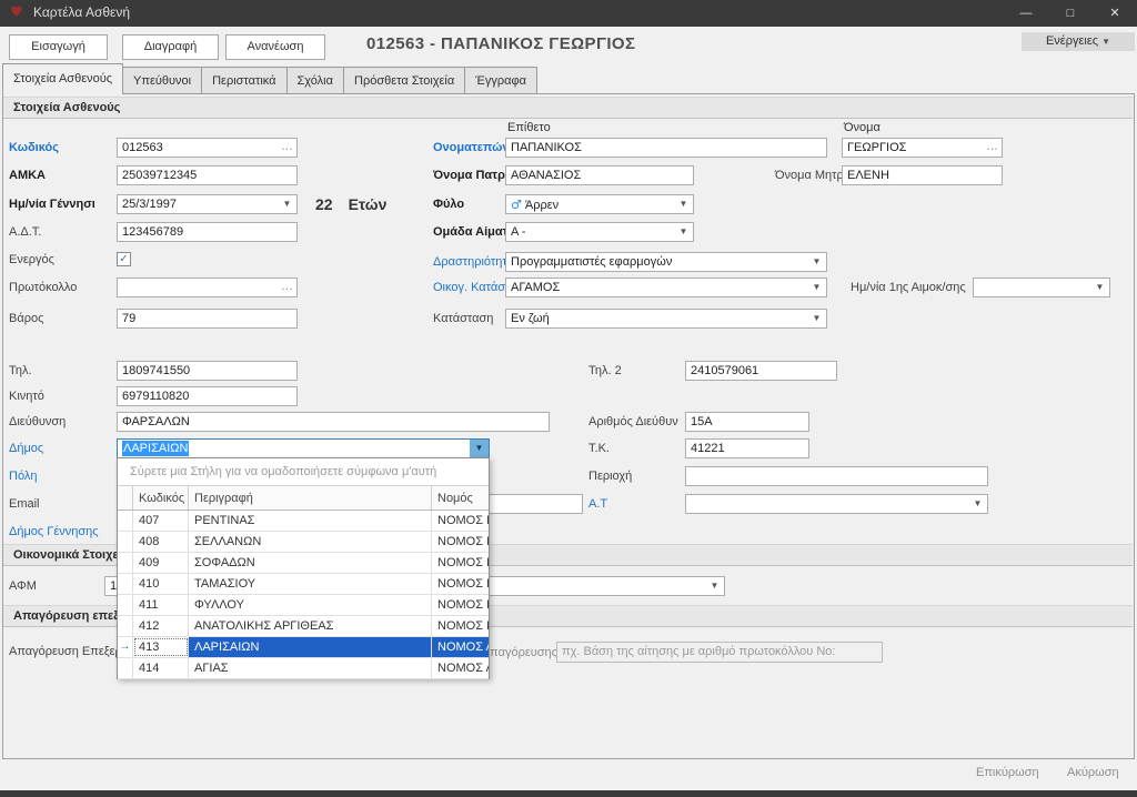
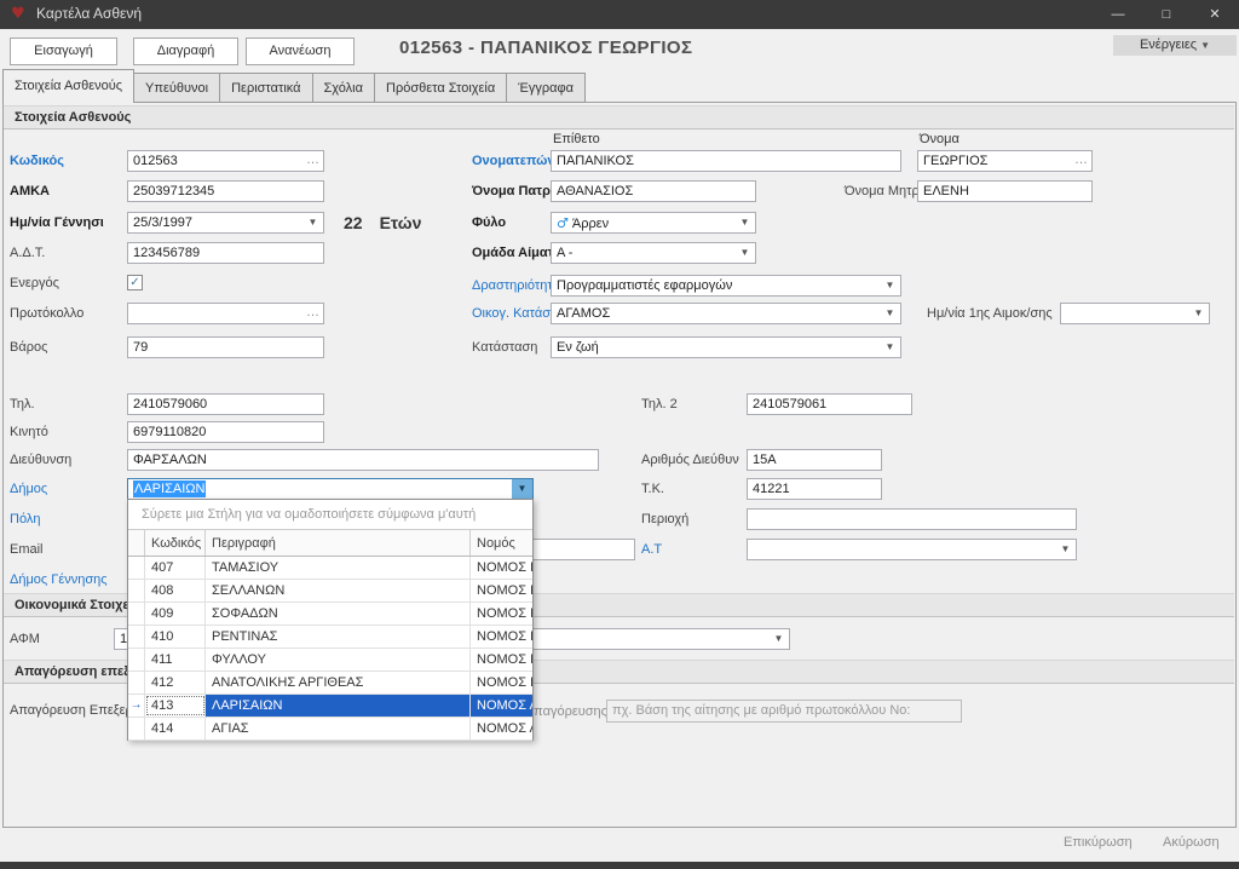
  ♥
  Καρτέλα Ασθενή
  —
  □
  ✕
  Εισαγωγή
  Διαγραφή
  Ανανέωση
  012563 - ΠΑΠΑΝΙΚΟΣ ΓΕΩΡΓΙΟΣ
  Ενέργειες ▼
  Στοιχεία Ασθενούς
  Υπεύθυνοι
  Περιστατικά
  Σχόλια
  Πρόσθετα Στοιχεία
  Έγγραφα
  Στοιχεία Ασθενούς
  Οικονομικά Στοιχ
  Κωδικός
  012563
  …
  ΑΜΚΑ
  25039712345
  Ημ/νία Γέννησι
  25/3/1997
  ▼
  22 Ετών
  Α.Δ.Τ.
  123456789
  Ενεργός
  ✓
  Πρωτόκολλο
  …
  Βάρος
  79
  Επίθετο
  Όνομα
  ΠΑΠΑΝΙΚΟΣ
  ΓΕΩΡΓΙΟΣ
  …
  Όνομα Πατρ
  ΑΘΑΝΑΣΙΟΣ
  Όνομα Μητρ
  ΕΛΕΝΗ
  Φύλο
  ♂ Άρρεν
  ▼
  Ομάδα Αίμα
  A -
  ▼
  Δραστηριότη
  Προγραμματιστές εφαρμογών
  ▼
  Οικογ. Κατάσ
  ΑΓΑΜΟΣ
  ▼
  Ημ/νία 1ης Αιμοκ/σης
  ▼
  Κατάσταση
  Εν ζωή
  ▼
  Τηλ.
- 1809741550
+ 2410579060
  Τηλ. 2
  2410579061
  Κινητό
  6979110820
  Διεύθυνση
  ΦΑΡΣΑΛΩΝ
  Αριθμός Διεύθυν
  15A
  Δήμος
  ΛΑΡΙΣΑΙΩΝ
  ▼
  Τ.Κ.
  41221
  Πόλη
  Περιοχή
  Email
  Α.Τ
  ▼
  Δήμος Γέννησης
  ΑΦΜ
  ▼
  πχ. Βάση της αίτησης με αριθμό πρωτοκόλλου Νο:
  Σύρετε μια Στήλη για να ομαδοποιήσετε σύμφωνα μ'αυτή
  Κωδικός
  Περιγραφή
  Νομός
  407
- ΡΕΝΤΙΝΑΣ
+ ΤΑΜΑΣΙΟΥ
  ΝΟΜΟΣ
  408
  ΣΕΛΛΑΝΩΝ
  ΝΟΜΟΣ
  409
  ΣΟΦΑΔΩΝ
  ΝΟΜΟΣ
  410
- ΤΑΜΑΣΙΟΥ
+ ΡΕΝΤΙΝΑΣ
  ΝΟΜΟΣ
  411
  ΦΥΛΛΟΥ
  ΝΟΜΟΣ
  412
  ΑΝΑΤΟΛΙΚΗΣ ΑΡΓΙΘΕΑΣ
  ΝΟΜΟΣ
  →
  413
  ΛΑΡΙΣΑΙΩΝ
  ΝΟΜΟΣ
  414
  ΑΓΙΑΣ
  ΝΟΜΟΣ
  Επικύρωση
  Ακύρωση
